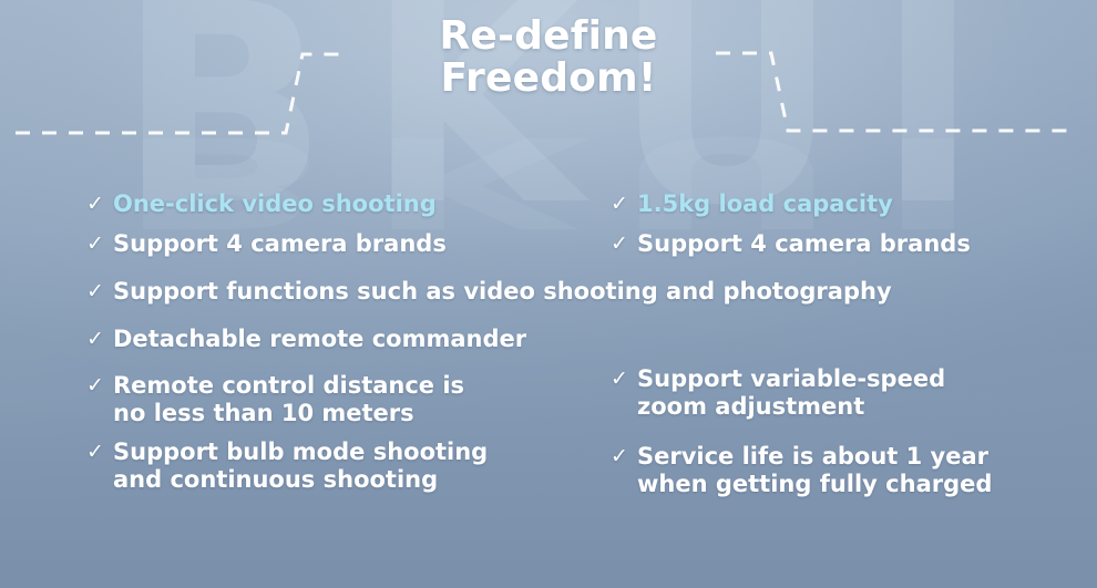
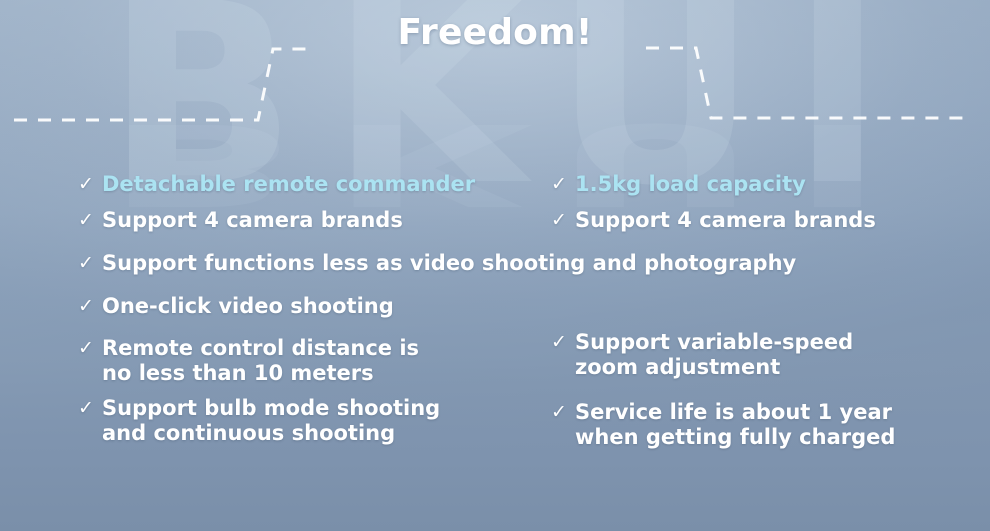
- Re-define
  Freedom!
  ✓
- One-click video shooting
+ Detachable remote commander
  ✓
  Support 4 camera brands
  ✓
- Support functions such as video shooting and photography
+ Support functions less as video shooting and photography
  ✓
- Detachable remote commander
+ One-click video shooting
  ✓
  Remote control distance is
  no less than 10 meters
  ✓
  Support bulb mode shooting
  and continuous shooting
  ✓
  1.5kg load capacity
  ✓
  Support 4 camera brands
  ✓
  Support variable-speed
  zoom adjustment
  ✓
  Service life is about 1 year
  when getting fully charged
